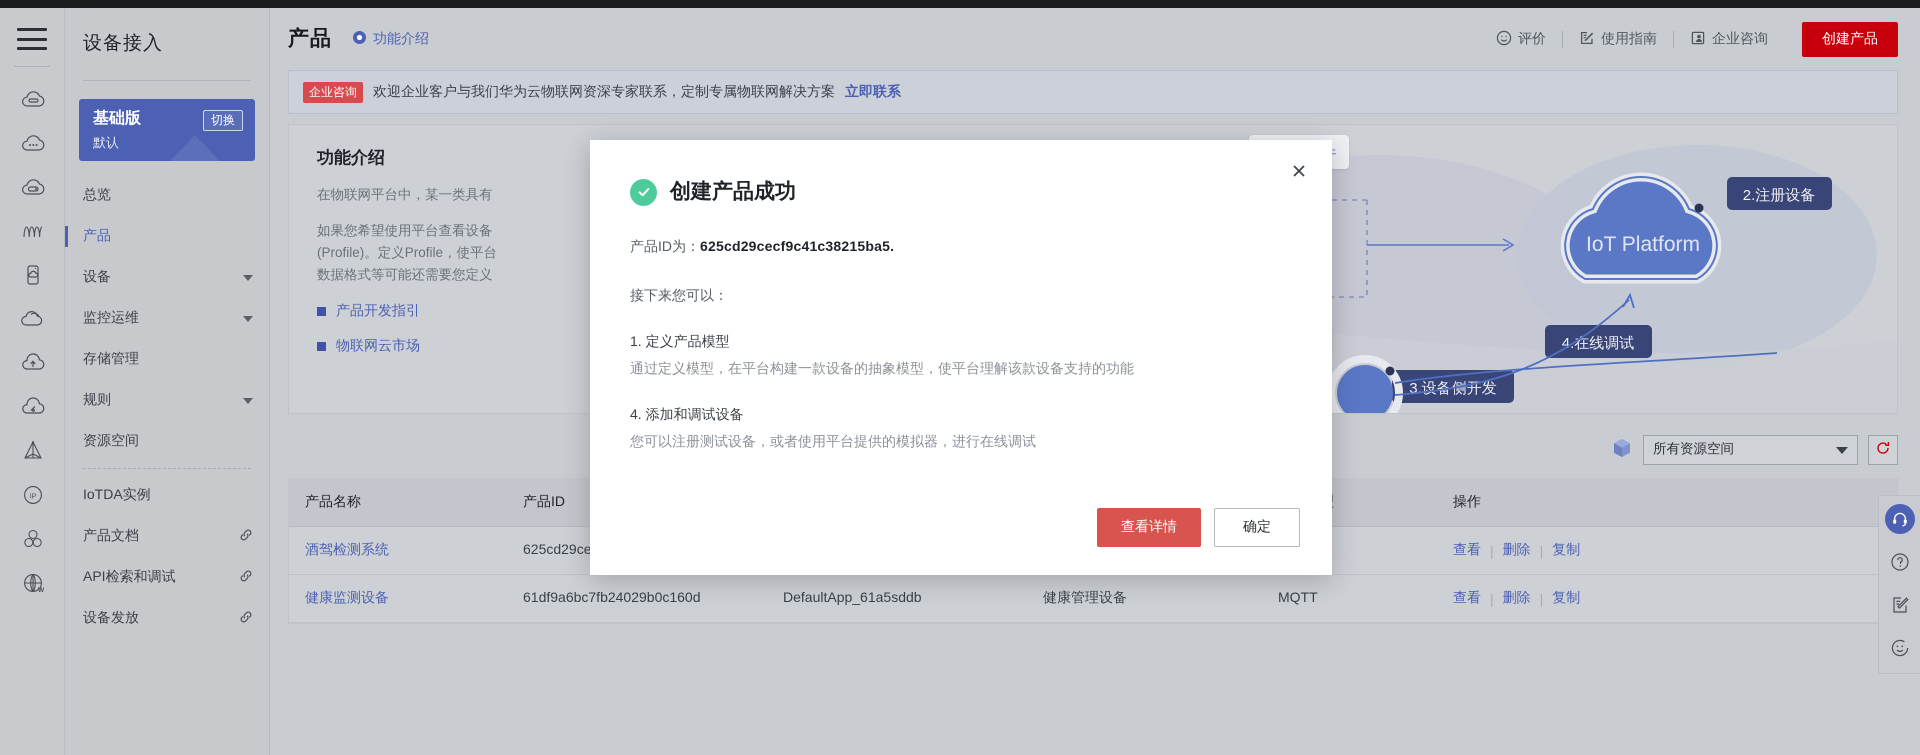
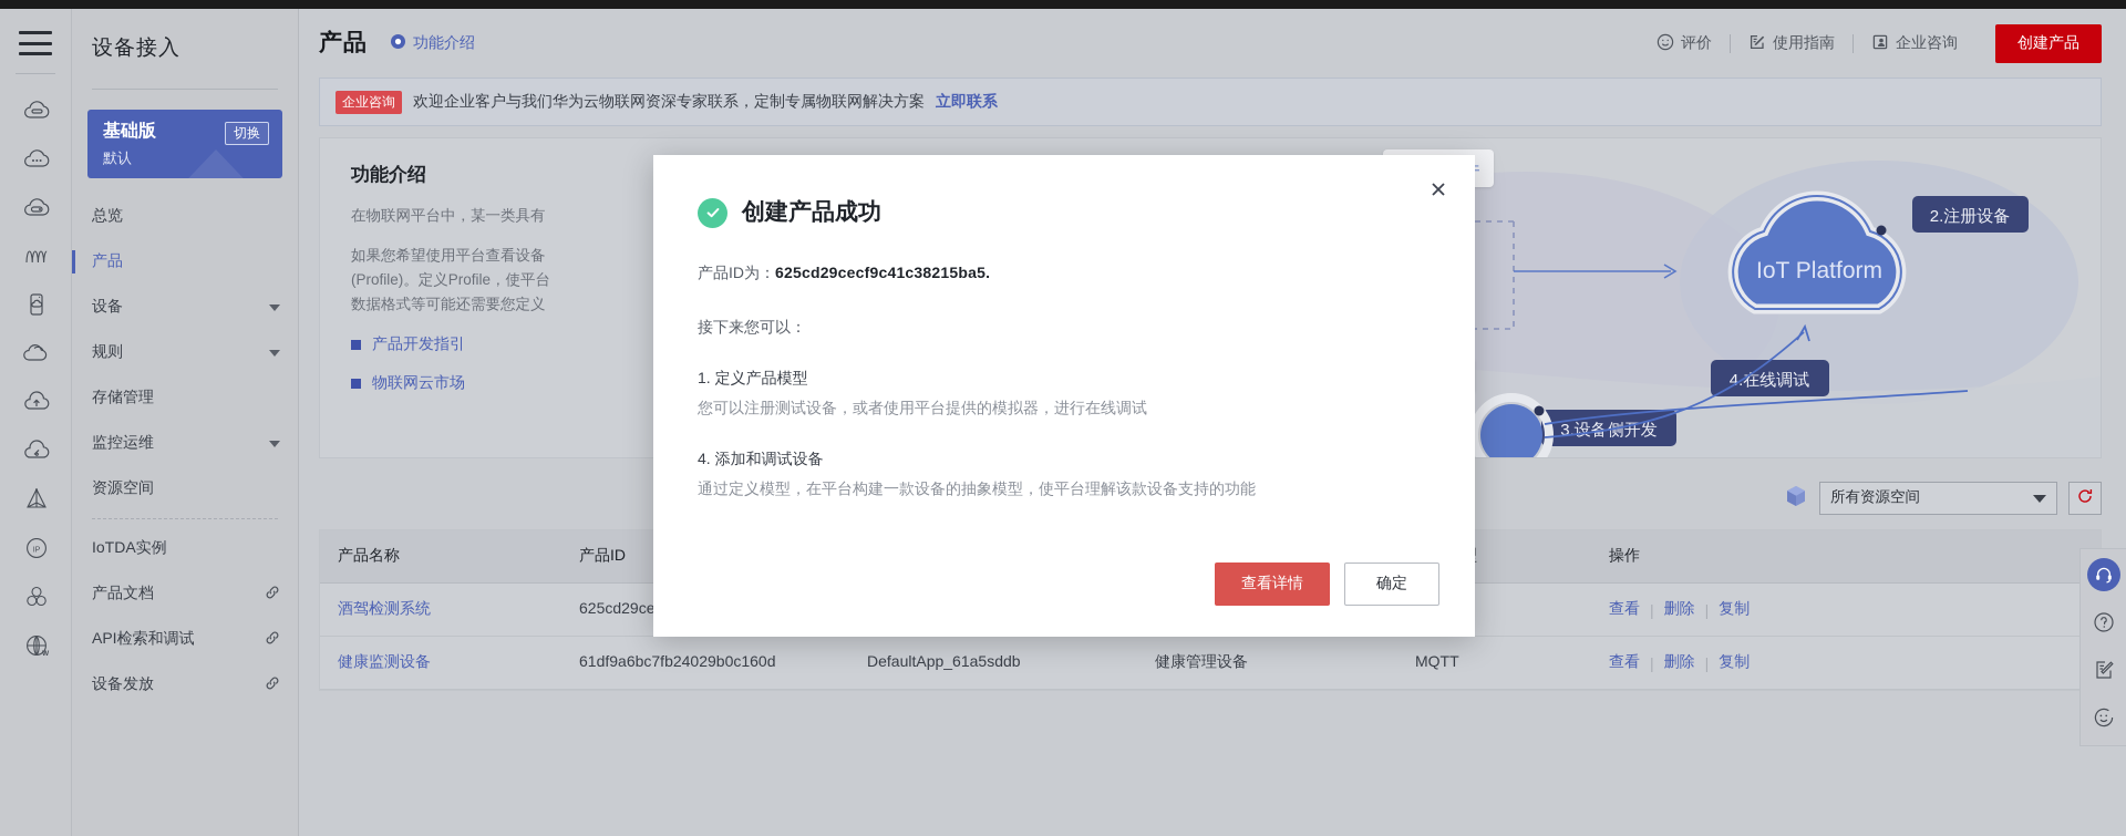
  设备接入
  基础版
  默认
  切换
  总览
  产品
  设备
- 监控运维
+ 规则
  存储管理
- 规则
+ 监控运维
  资源空间
  IoTDA实例
  产品文档
  API检索和调试
  设备发放
  产品
  功能介绍
  评价
  使用指南
  企业咨询
  创建产品
  企业咨询
  欢迎企业客户与我们华为云物联网资深专家联系，定制专属物联网解决方案
  立即联系
  IoT Platform
  2.注册设备
  3.设侧开发
  4在线调试
  功能介绍
  在物联网平台中，某一类具有
  如果您希望使用平台查看设备
  (Profile)。定义Profile，使平台
  数据格式等可能还需要您定义
  产品开发指引
  物联网云市场
  所有资源空间
  产品名称
  产品ID
  操作
  酒驾检测系统
  查看
  |
  删除
  |
  复制
  健康监测设备
  61df9a6bc7fb24029b0c160d
  DefaultApp_61a5sddb
  健康管理设备
  MQTT
  查看
  |
  删除
  |
  复制
  创建产品成功
  产品ID为：625cd29cecf9c41c38215ba5.
  接下来您可以：
  1. 定义产品模型
- 通过定义模型，在平台构建一款设备的抽象模型，使平台理解该款设备支持的功能
+ 您可以注册测试设备，或者使用平台提供的模拟器，进行在线调试
  4. 添加和调试设备
- 您可以注册测试设备，或者使用平台提供的模拟器，进行在线调试
+ 通过定义模型，在平台构建一款设备的抽象模型，使平台理解该款设备支持的功能
  查看详情
  确定
